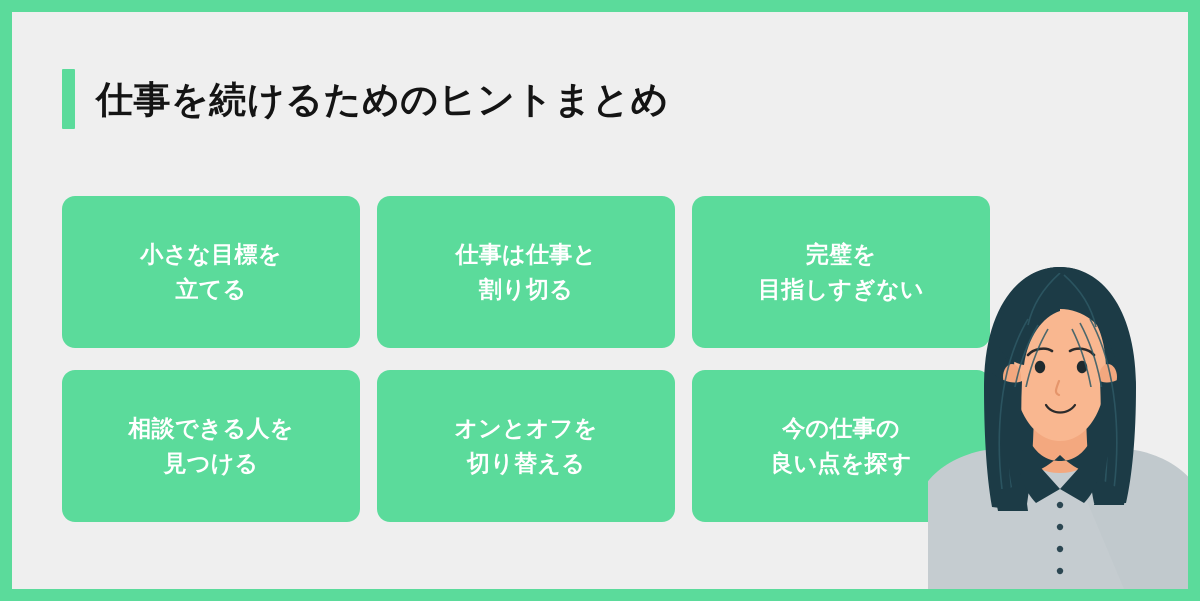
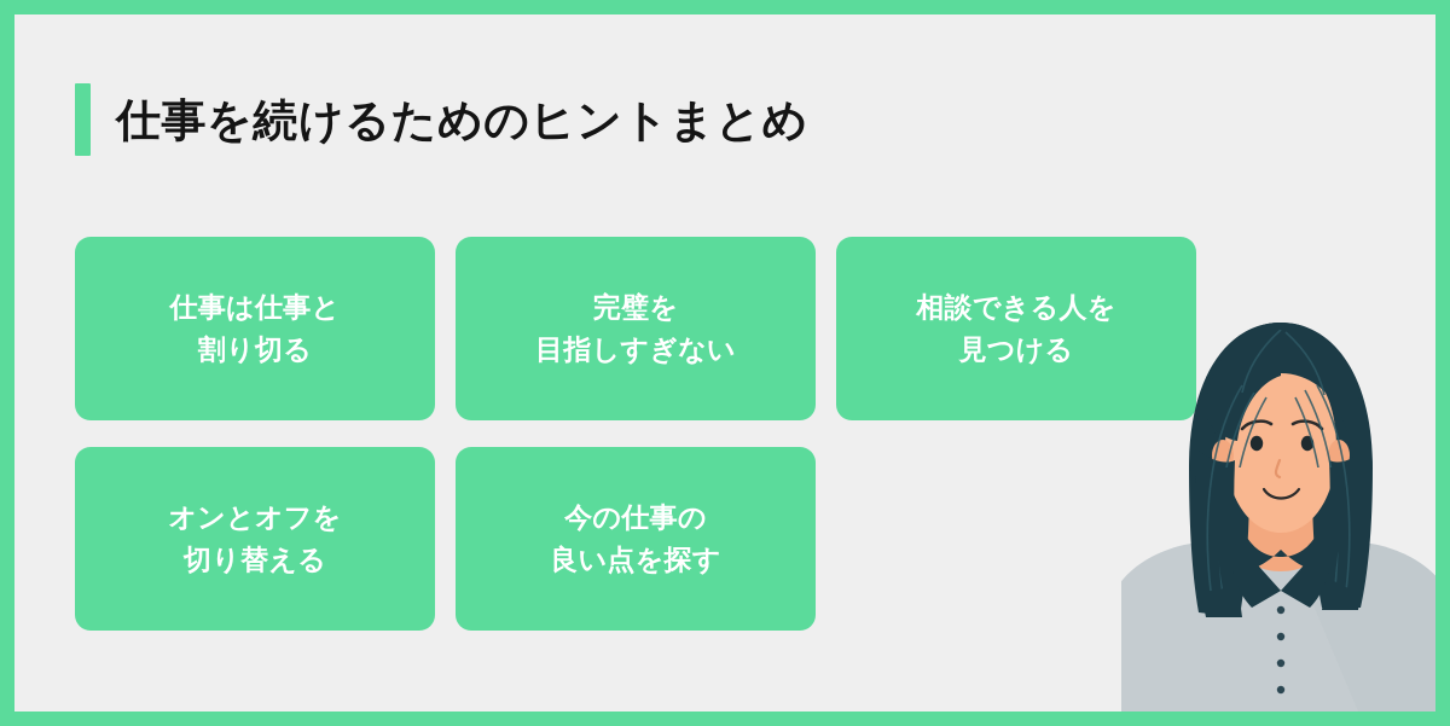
  仕事を続けるためのヒントまとめ
- 小さな目標を
- 立てる
  仕事は仕事と
  割り切る
  完璧を
  目指しすぎない
  相談できる人を
  見つける
  オンとオフを
  切り替える
  今の仕事の
  良い点を探す
